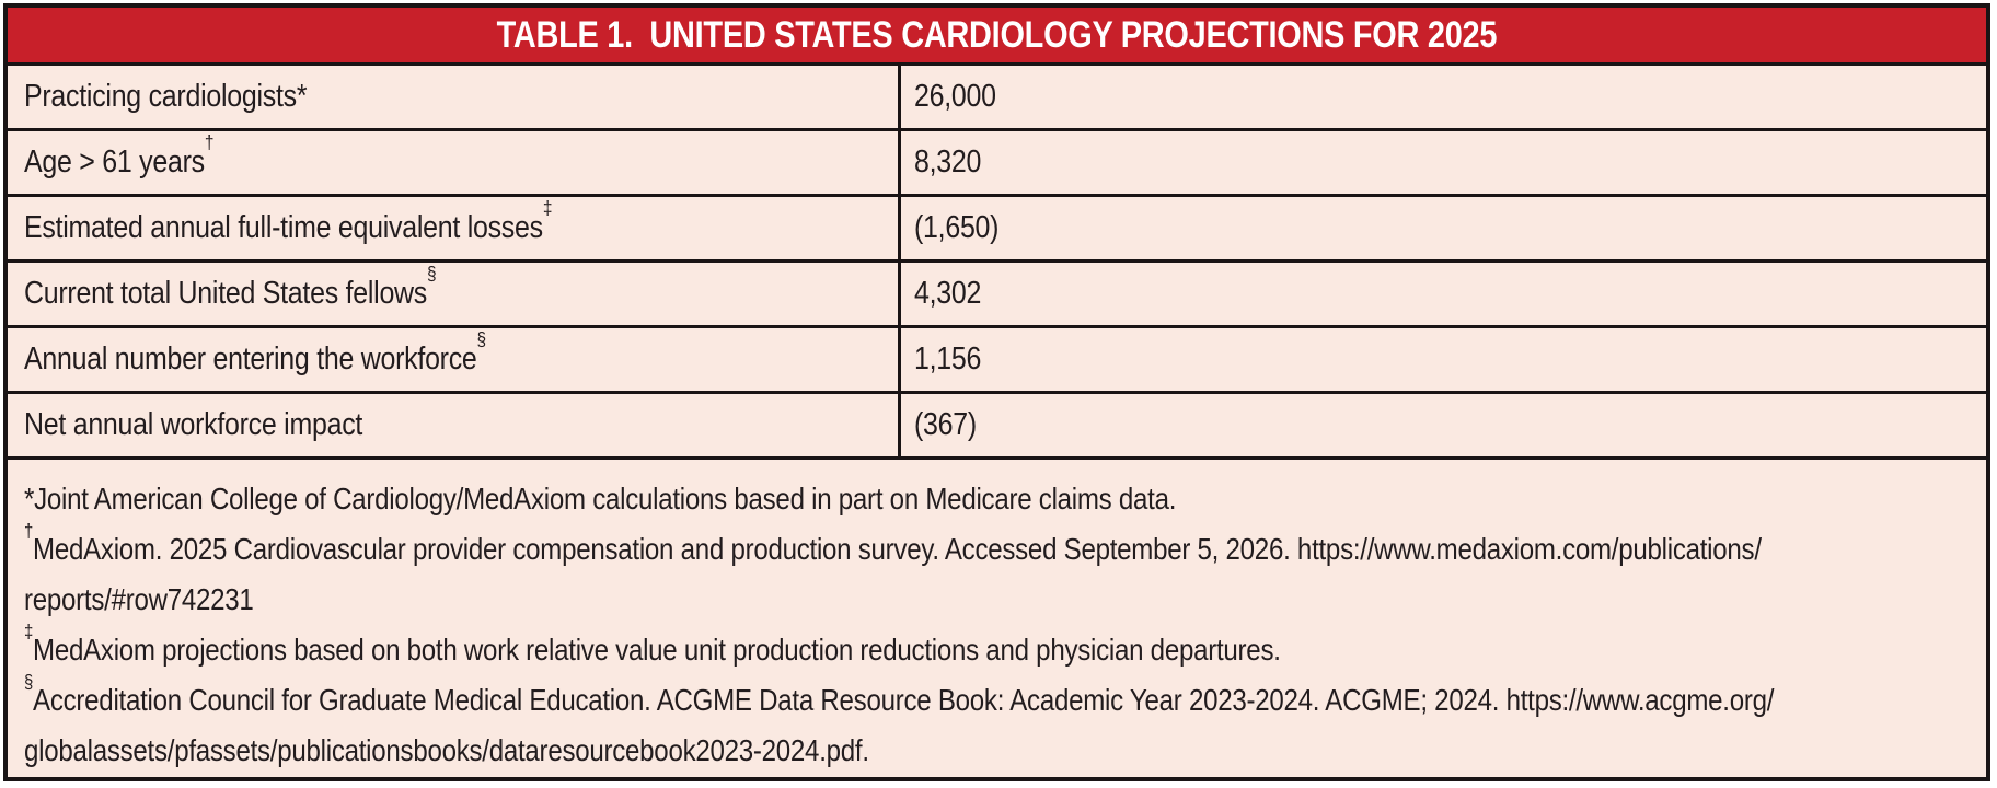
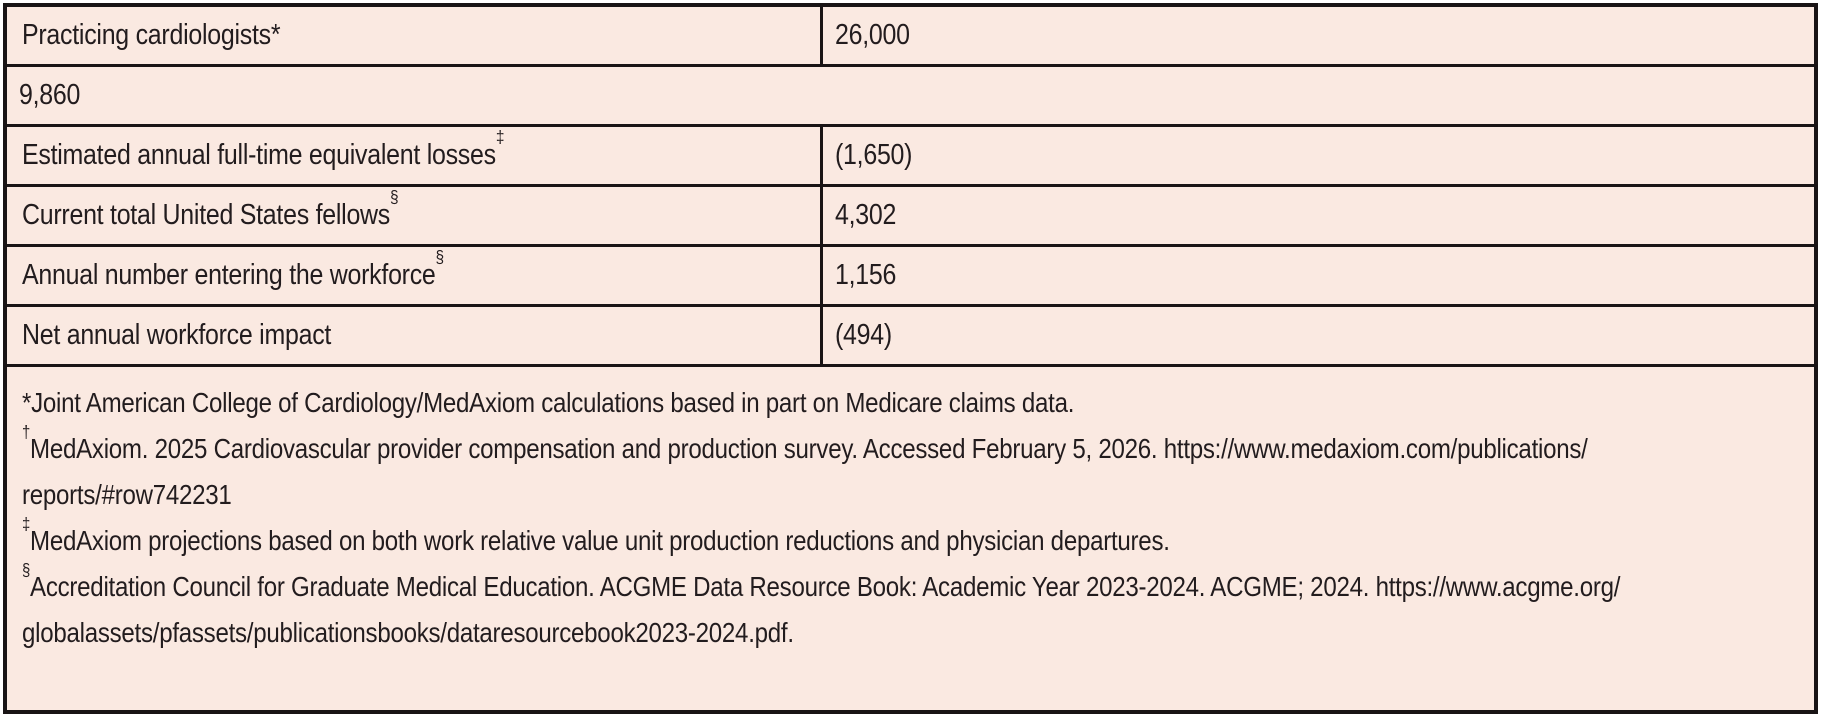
- TABLE 1. UNITED STATES CARDIOLOGY PROJECTIONS FOR 2025
  Practicing cardiologists*
  26,000
- Age > 61 years†
- 8,320
+ 9,860
  Estimated annual full-time equivalent losses‡
  (1,650)
  Current total United States fellows§
  4,302
  Annual number entering the workforce§
  1,156
  Net annual workforce impact
- (367)
+ (494)
  *Joint American College of Cardiology/MedAxiom calculations based in part on Medicare claims data.
- †MedAxiom. 2025 Cardiovascular provider compensation and production survey. Accessed September 5, 2026. https://www.medaxiom.com/publications/
+ †MedAxiom. 2025 Cardiovascular provider compensation and production survey. Accessed February 5, 2026. https://www.medaxiom.com/publications/
  reports/#row742231
  ‡MedAxiom projections based on both work relative value unit production reductions and physician departures.
  §Accreditation Council for Graduate Medical Education. ACGME Data Resource Book: Academic Year 2023-2024. ACGME; 2024. https://www.acgme.org/
  globalassets/pfassets/publicationsbooks/dataresourcebook2023-2024.pdf.
